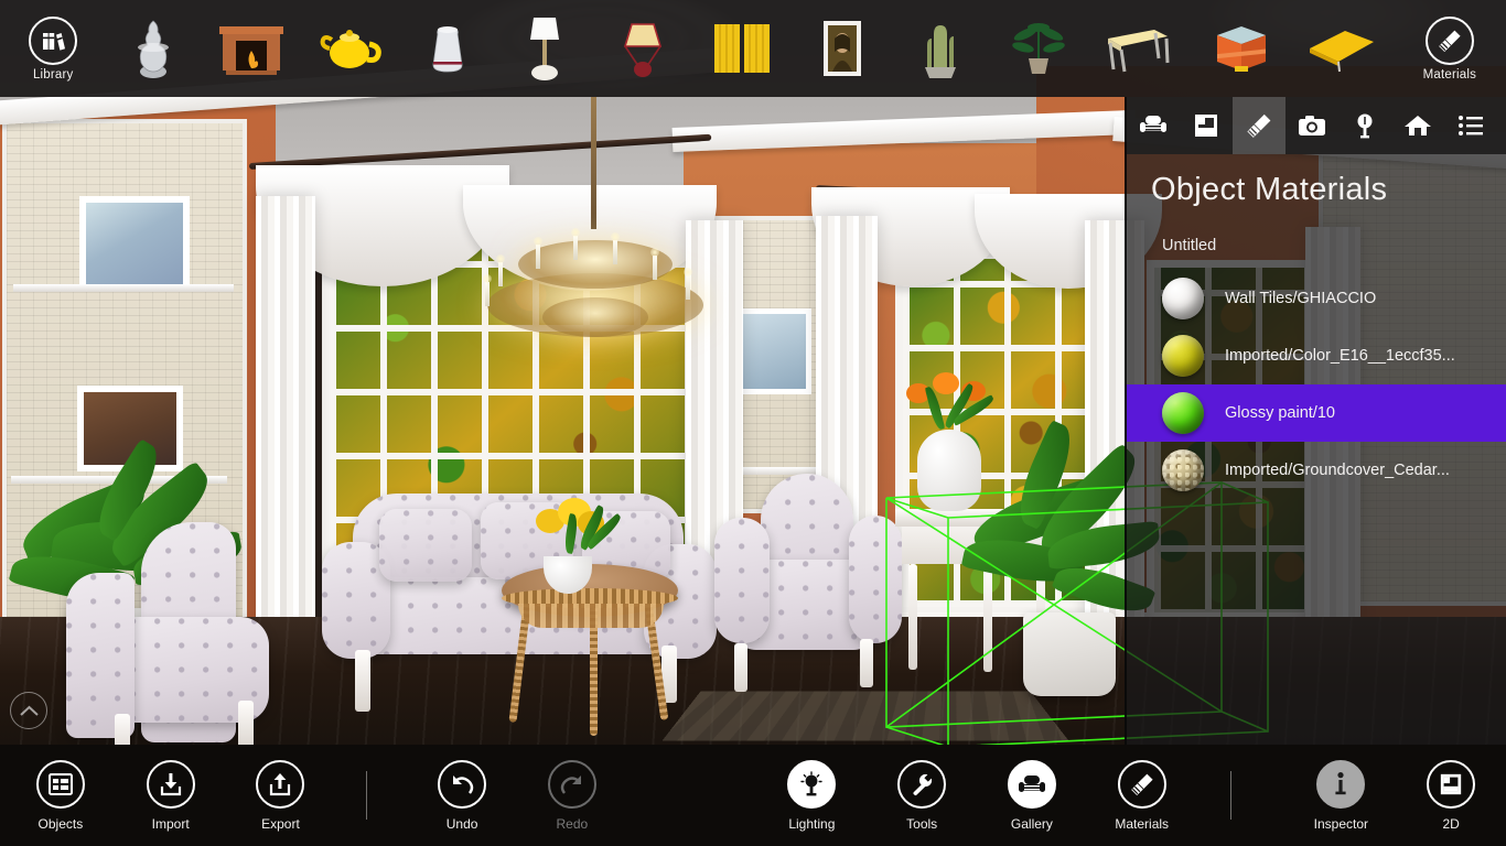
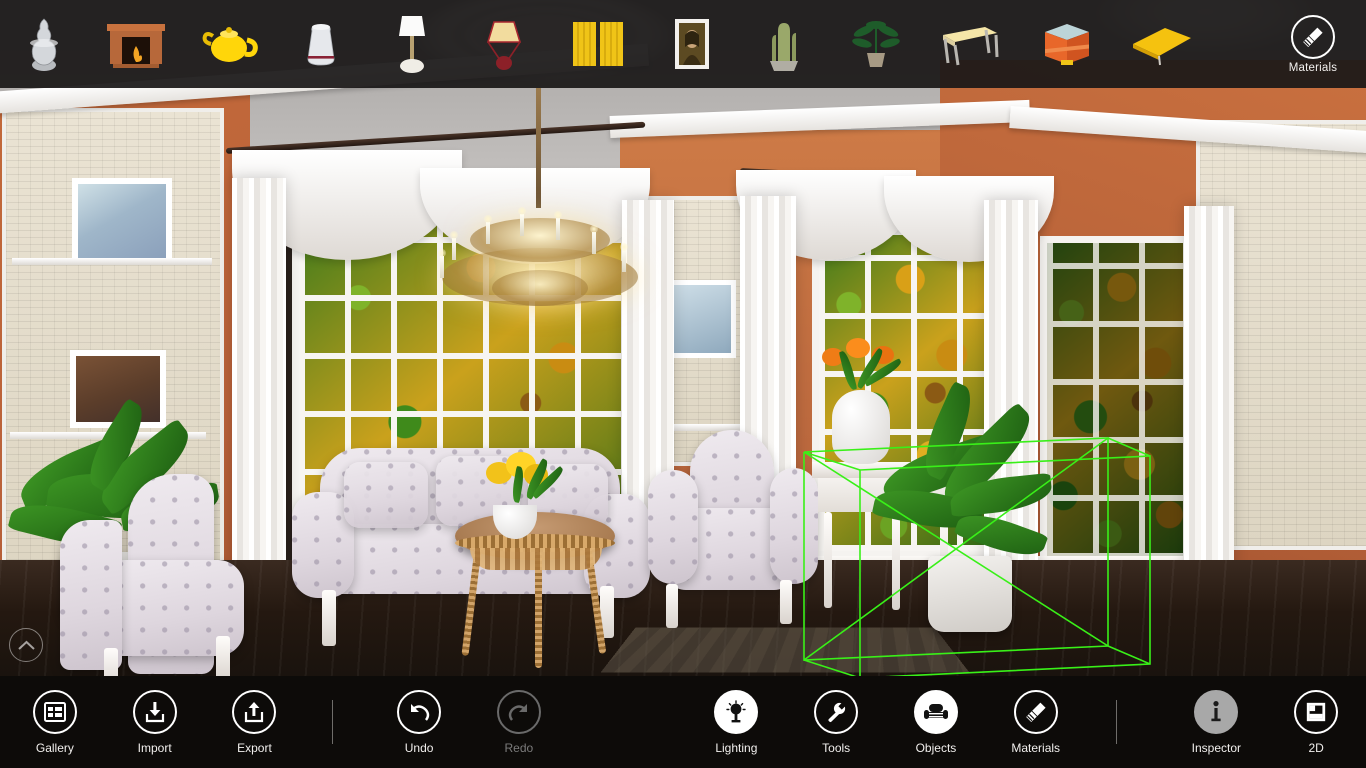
- Library
  Materials
- Object Materials
- Untitled
- Wall Tiles/GHIACCIO
- Imported/Color_E16__1eccf35...
- Glossy paint/10
- Imported/Groundcover_Cedar...
- Objects
+ Gallery
  Import
  Export
  Undo
  Redo
  Lighting
  Tools
- Gallery
+ Objects
  Materials
  Inspector
  2D
